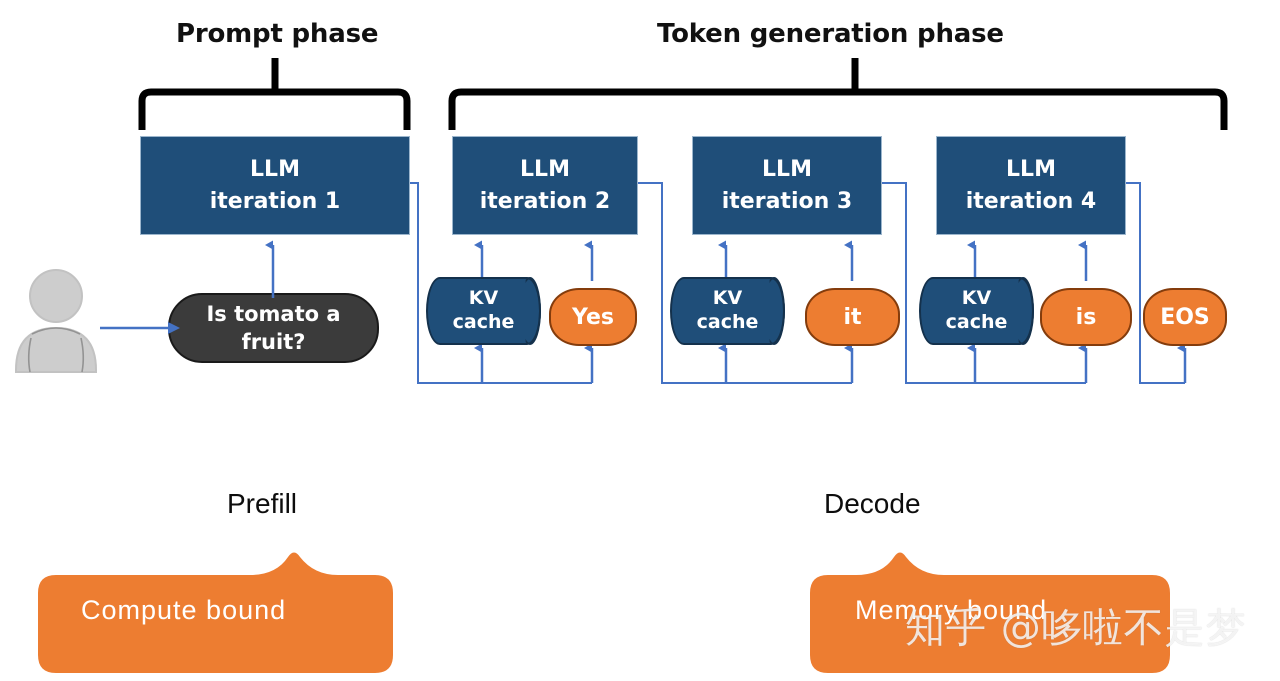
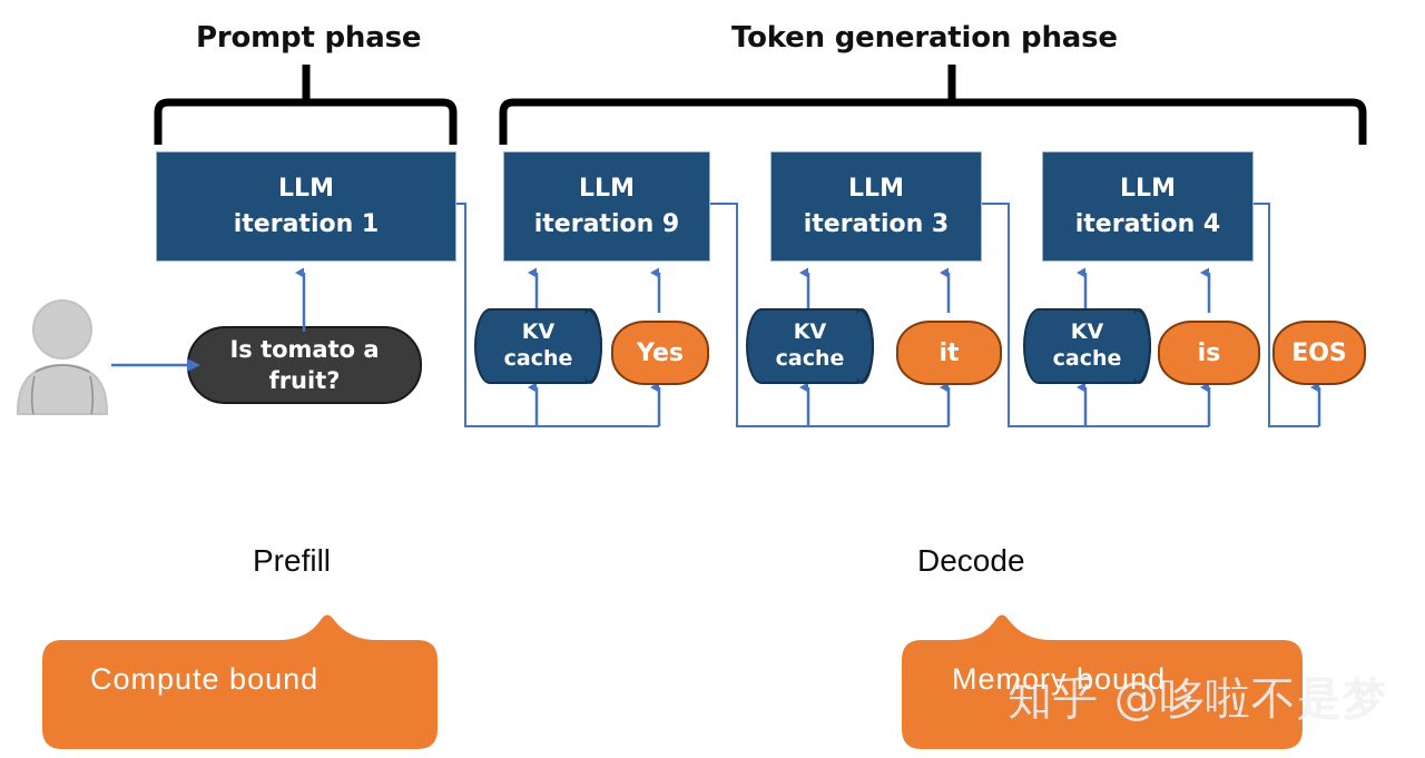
  Prompt phase
  Token generation phase
  Is tomato a
  fruit?
  LLM
  iteration 1
  LLM
- iteration 2
+ iteration 9
  LLM
  iteration 3
  LLM
  iteration 4
  KV
  cache
  KV
  cache
  KV
  cache
  Yes
  it
  is
  EOS
  Prefill
  Decode
  Compute bound
  Memory bound
  知乎 @哆啦不是梦
